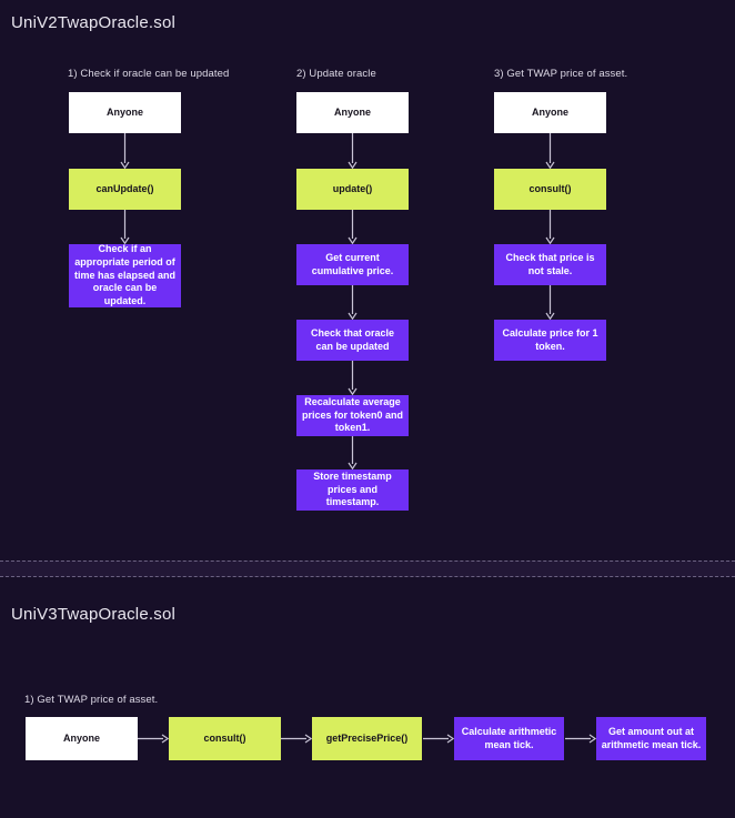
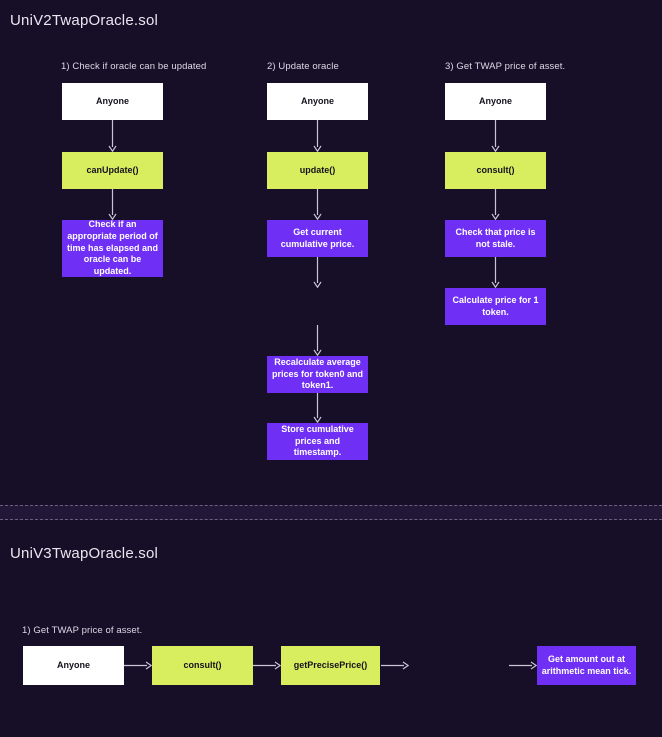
  UniV2TwapOracle.sol
  1) Check if oracle can be updated
  Anyone
  canUpdate()
  Check if an appropriate period of time has elapsed and oracle can be updated.
  2) Update oracle
  Anyone
  update()
  Get current cumulative price.
- Check that oracle can be updated
  Recalculate average prices for token0 and token1.
- Store timestamp prices and timestamp.
+ Store cumulative prices and timestamp.
  3) Get TWAP price of asset.
  Anyone
  consult()
  Check that price is not stale.
  Calculate price for 1 token.
  UniV3TwapOracle.sol
  1) Get TWAP price of asset.
  Anyone
  consult()
  getPrecisePrice()
- Calculate arithmetic mean tick.
  Get amount out at arithmetic mean tick.
